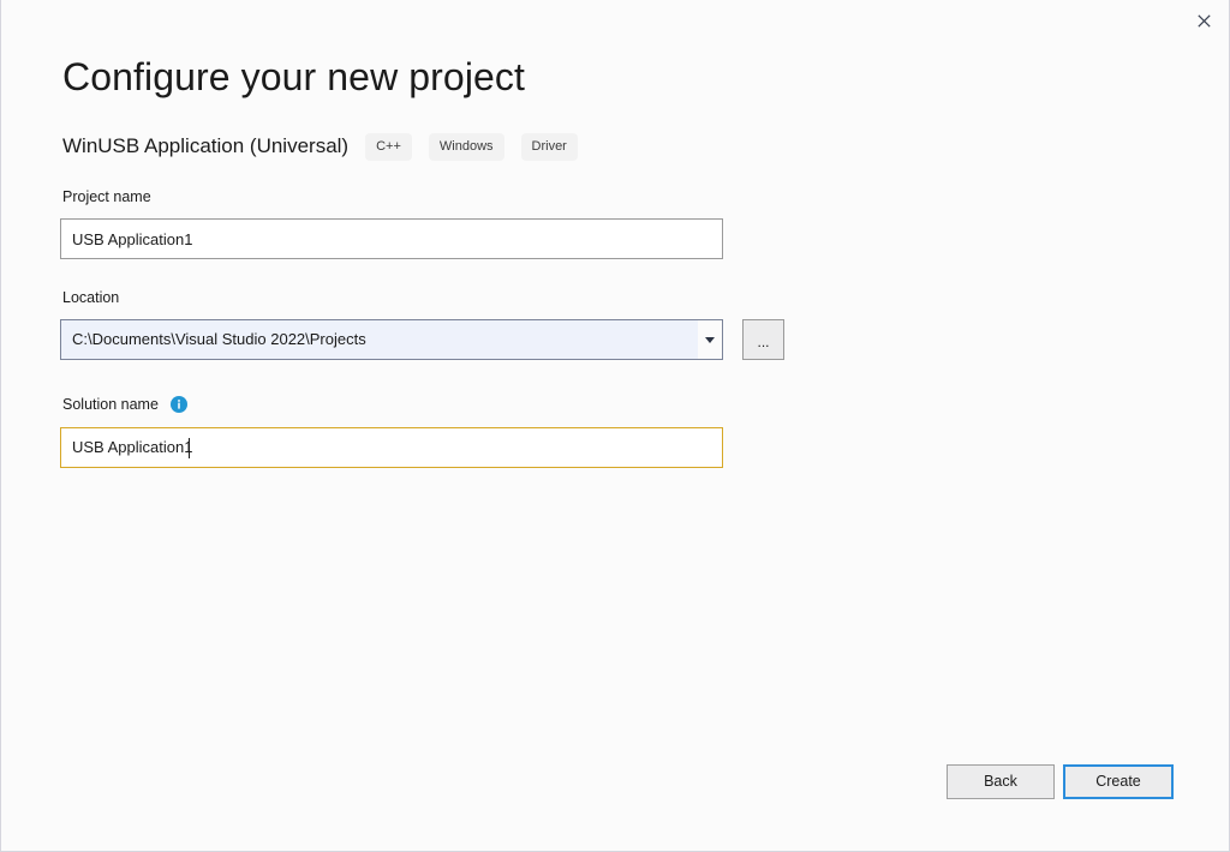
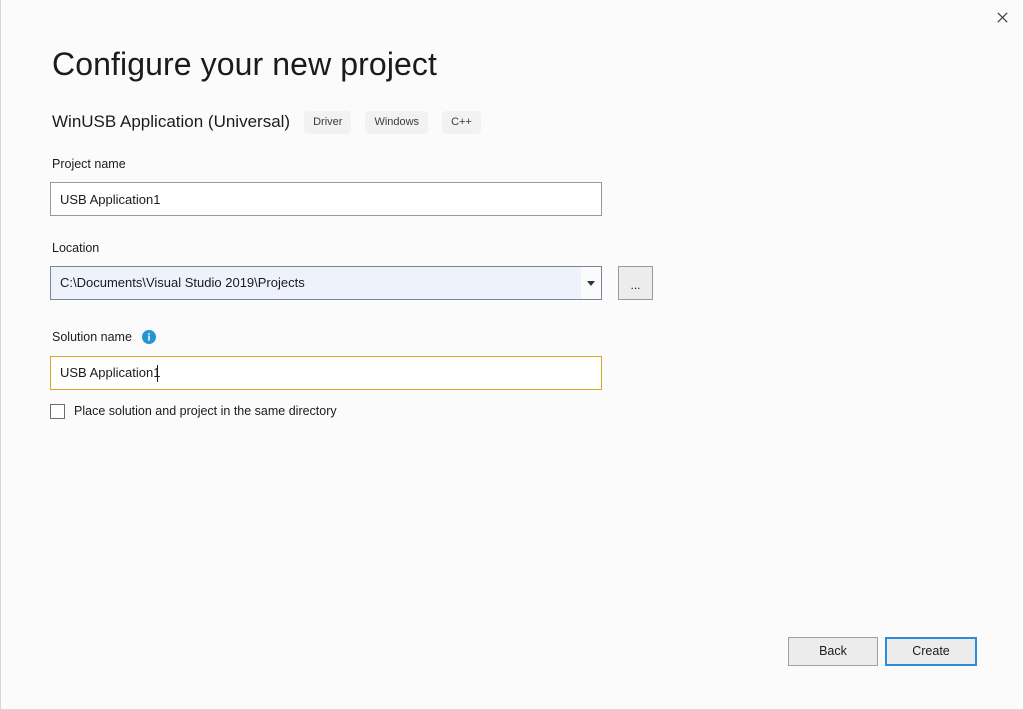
  Configure your new project
  WinUSB Application (Universal)
- C++
+ Driver
  Windows
- Driver
+ C++
  Project name
  USB Application1
  Location
- C:\Documents\Visual Studio 2022\Projects
+ C:\Documents\Visual Studio 2019\Projects
  ...
  Solution name
  USB Application
+ Place solution and project in the same directory
  Back
  Create
